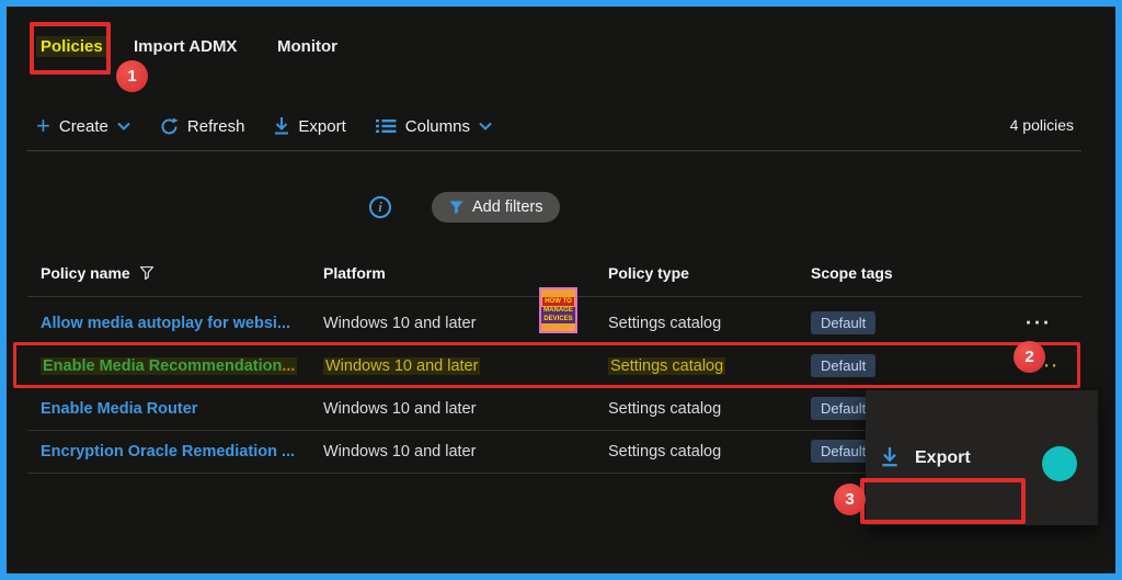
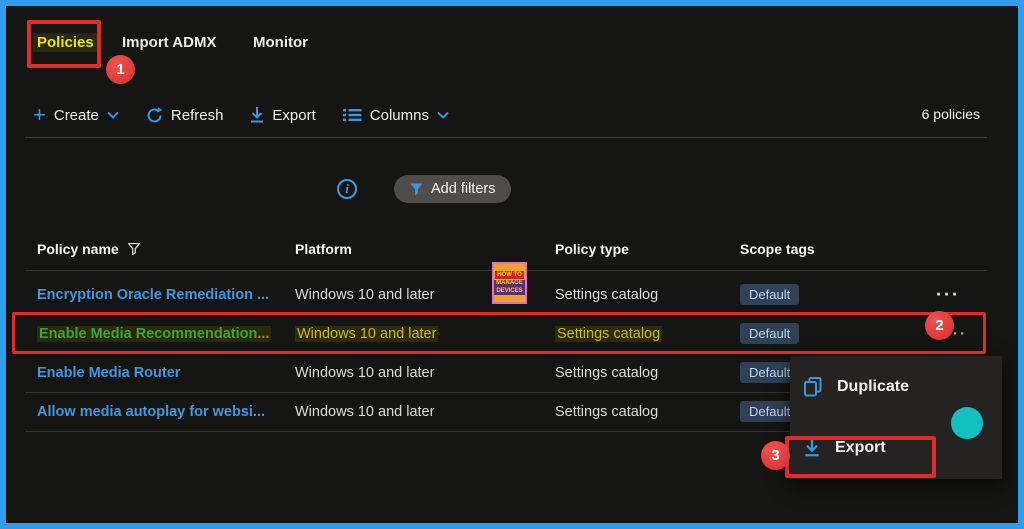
  Policies
  Import ADMX
  Monitor
  +
  Create
  Refresh
  Export
  Columns
- 4 policies
+ 6 policies
  i
  Add filters
  Policy name
  Platform
  Policy type
  Scope tags
- Allow media autoplay for websi...
+ Encryption Oracle Remediation ...
  Windows 10 and later
  Settings catalog
  Default
  ···
  Enable Media Recommendation...
  Windows 10 and later
  Settings catalog
  Default
  ··
  Enable Media Router
  Windows 10 and later
  Settings catalog
  Default
- Encryption Oracle Remediation ...
+ Allow media autoplay for websi...
  Windows 10 and later
  Settings catalog
  Default
+ Duplicate
  Export
  1
  2
  3
